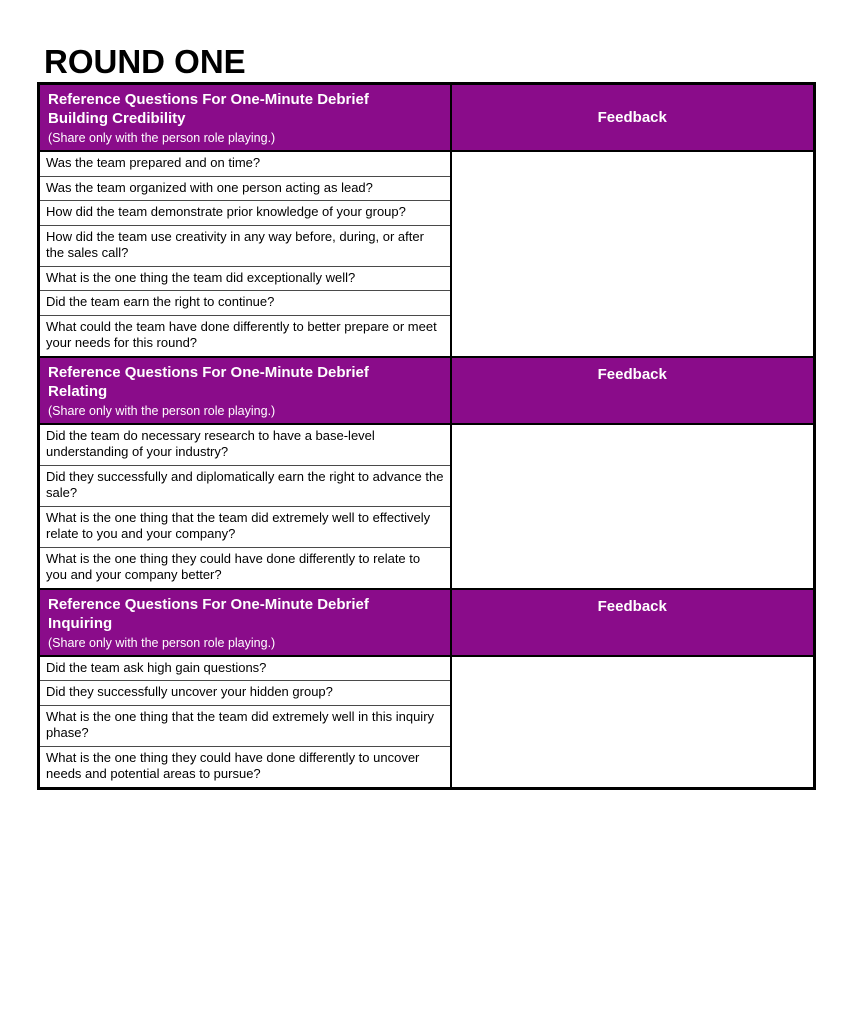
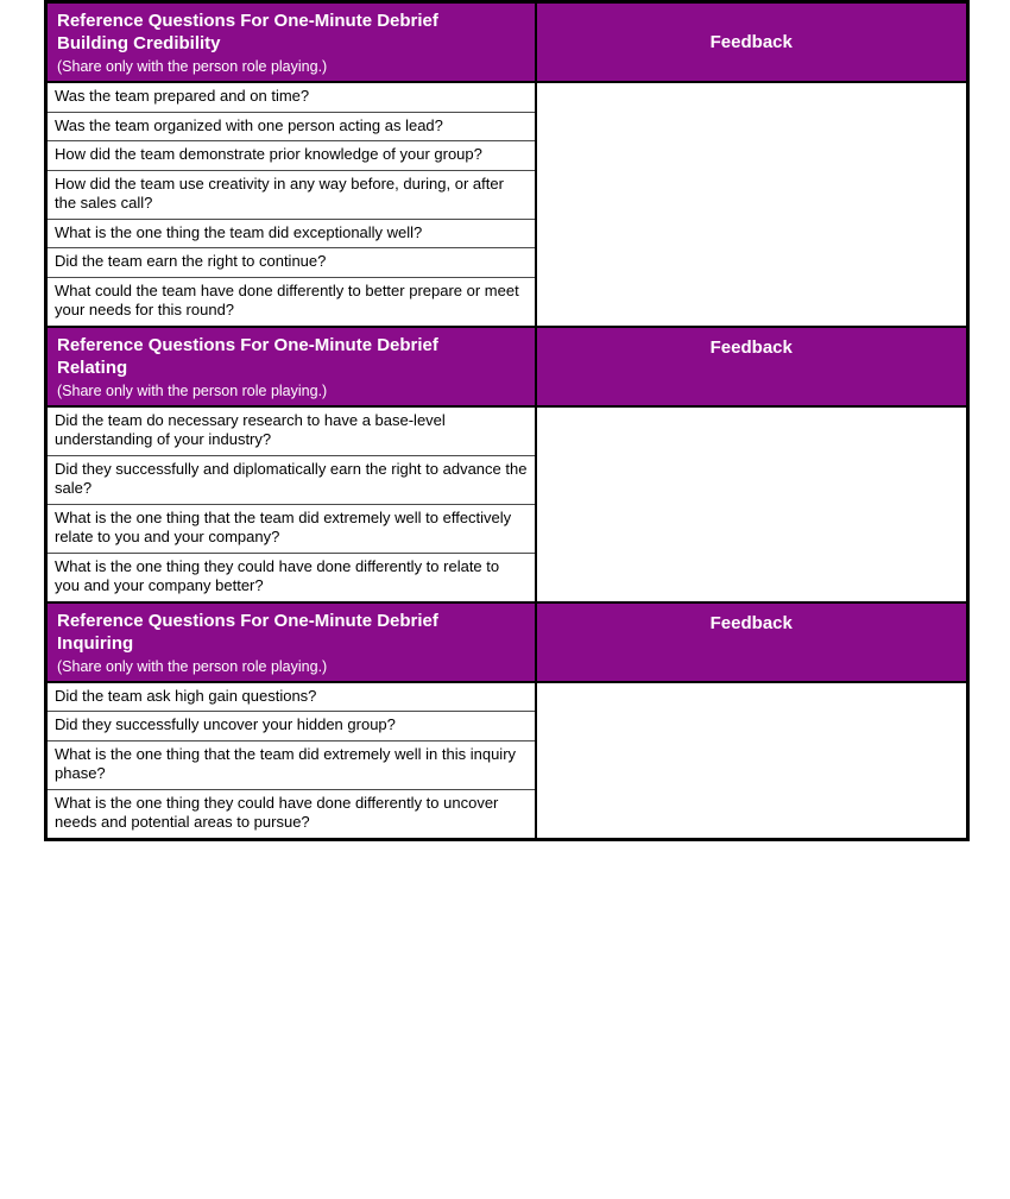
- ROUND ONE
  Reference Questions For One-Minute Debrief Building Credibility (Share only with the person role playing.)	Feedback
  Was the team prepared and on time?
  Was the team organized with one person acting as lead?
  How did the team demonstrate prior knowledge of your group?
  How did the team use creativity in any way before, during, or after the sales call?
  What is the one thing the team did exceptionally well?
  Did the team earn the right to continue?
  What could the team have done differently to better prepare or meet your needs for this round?
  Reference Questions For One-Minute Debrief Relating (Share only with the person role playing.)	Feedback
  Did the team do necessary research to have a base-level understanding of your industry?
  Did they successfully and diplomatically earn the right to advance the sale?
  What is the one thing that the team did extremely well to effectively relate to you and your company?
  What is the one thing they could have done differently to relate to you and your company better?
  Reference Questions For One-Minute Debrief Inquiring (Share only with the person role playing.)	Feedback
  Did the team ask high gain questions?
  Did they successfully uncover your hidden group?
  What is the one thing that the team did extremely well in this inquiry phase?
  What is the one thing they could have done differently to uncover needs and potential areas to pursue?
